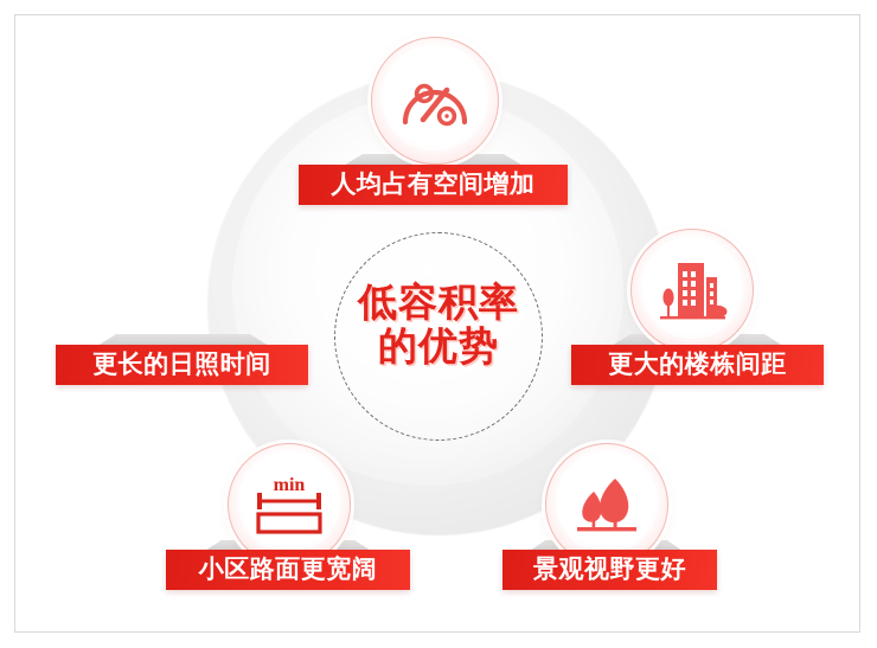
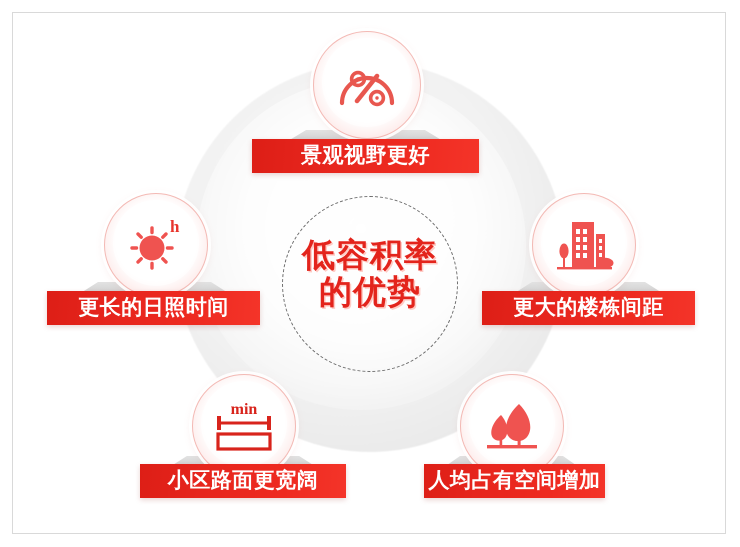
  低容积率
  的优势
- 人均占有空间增加
+ 景观视野更好
+ h
  更长的日照时间
  更大的楼栋间距
  min
  小区路面更宽阔
- 景观视野更好
+ 人均占有空间增加
